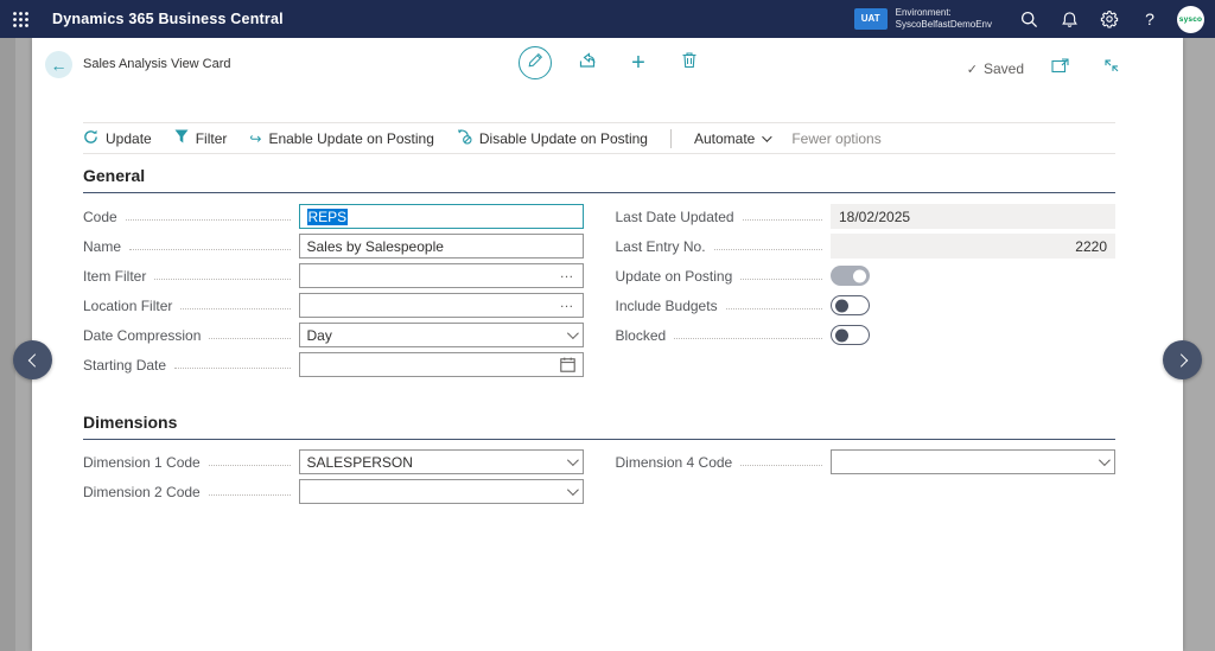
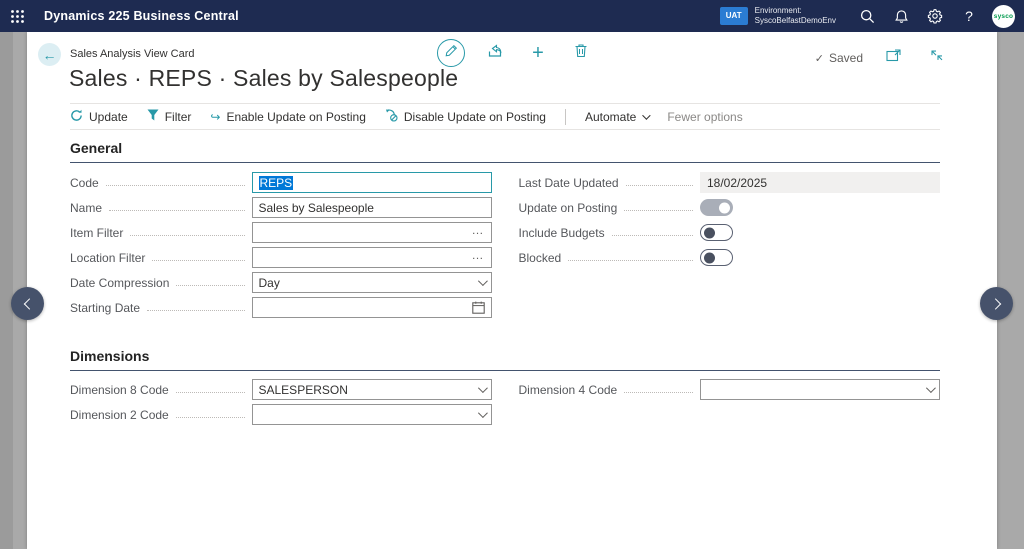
- Dynamics 365 Business Central
+ Dynamics 225 Business Central
  UAT
  Environment:
  SyscoBelfastDemoEnv
  ?
  ←
  Sales Analysis View Card
+ Sales · REPS · Sales by Salespeople
  +
  ✓
  Saved
  Update
  Filter
  ↪
  Enable Update on Posting
  Disable Update on Posting
  Automate
  Fewer options
  General
  Code
  REPS
  Name
  Sales by Salespeople
  Item Filter
  …
  Location Filter
  …
  Date Compression
  Day
  Starting Date
  Last Date Updated
  18/02/2025
- Last Entry No.
- 2220
  Update on Posting
  Include Budgets
  Blocked
  Dimensions
- Dimension 1 Code
+ Dimension 8 Code
  SALESPERSON
  Dimension 2 Code
  Dimension 4 Code
